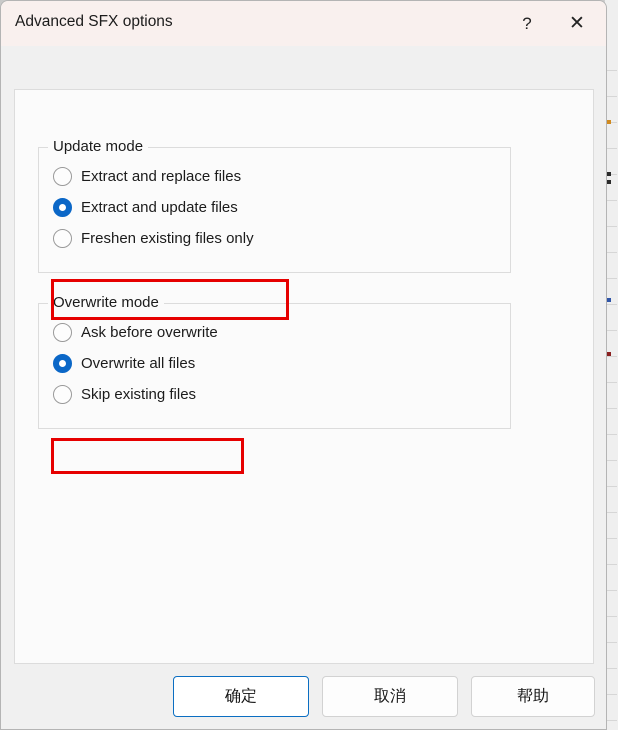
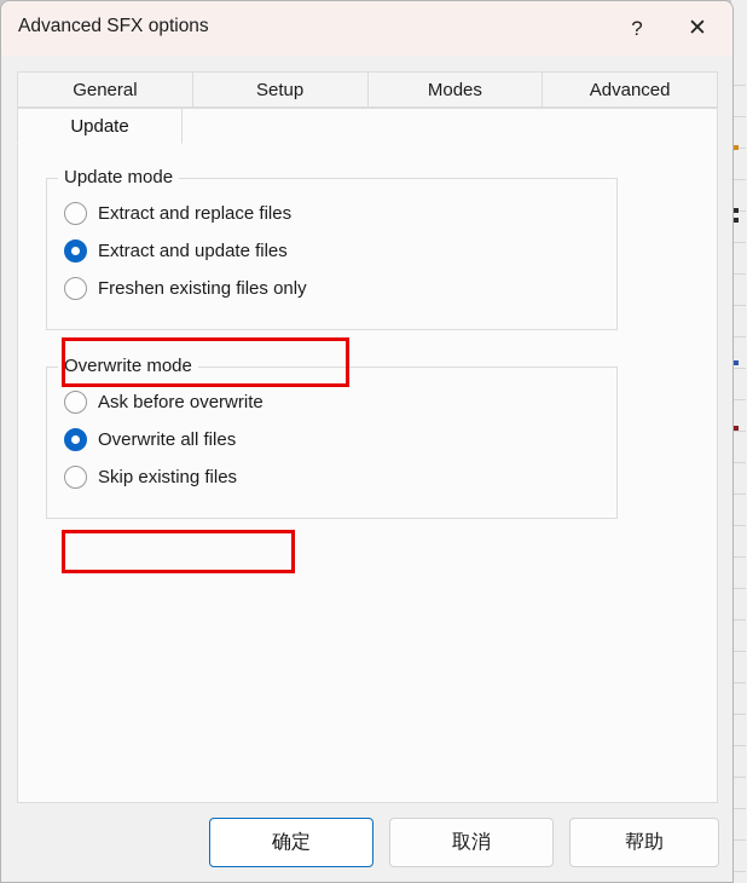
  Advanced SFX options
  ?
  ✕
+ General
+ Setup
+ Modes
+ Advanced
+ Update
  Update mode
  Extract and replace files
  Extract and update files
  Freshen existing files only
  Overwrite mode
  Ask before overwrite
  Overwrite all files
  Skip existing files
  确定
  取消
  帮助
